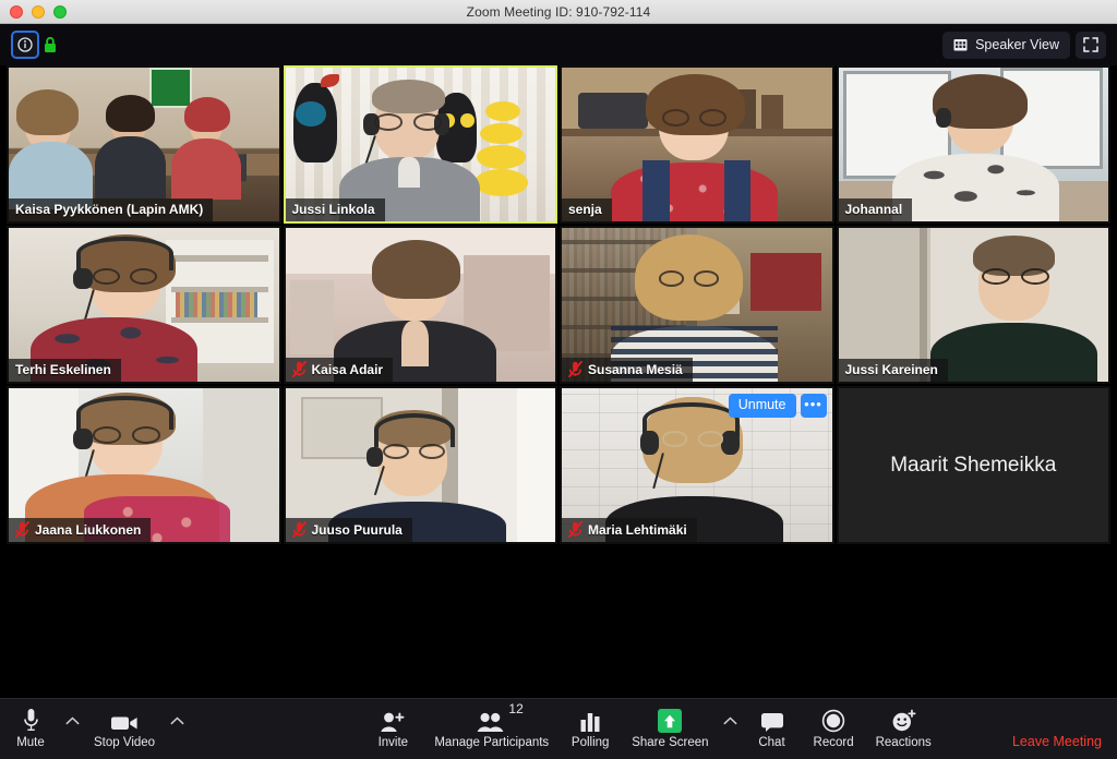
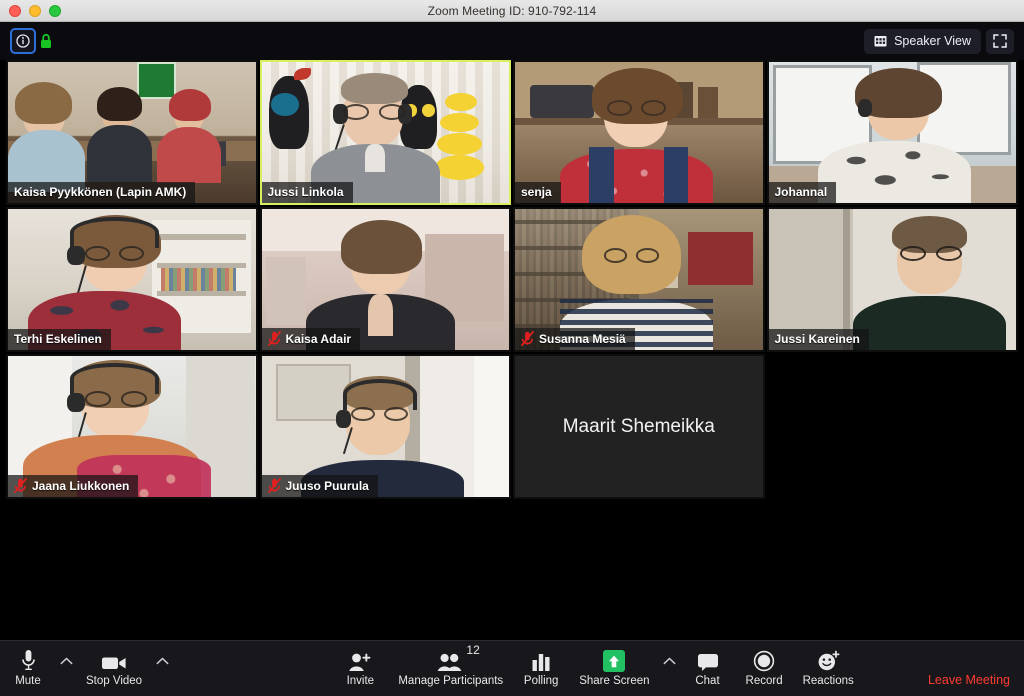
  Zoom Meeting ID: 910-792-114
  Speaker View
  Kaisa Pyykkönen (Lapin AMK)
  Jussi Linkola
  senja
  Johannal
  Terhi Eskelinen
  Kaisa Adair
  Susanna Mesiä
  Jussi Kareinen
  Jaana Liukkonen
  Juuso Puurula
- Maria Lehtimäki
- Unmute
- •••
  Maarit Shemeikka
  Mute
  Stop Video
  Invite
  12
  Manage Participants
  Polling
  Share Screen
  Chat
  Record
  Reactions
  Leave Meeting
